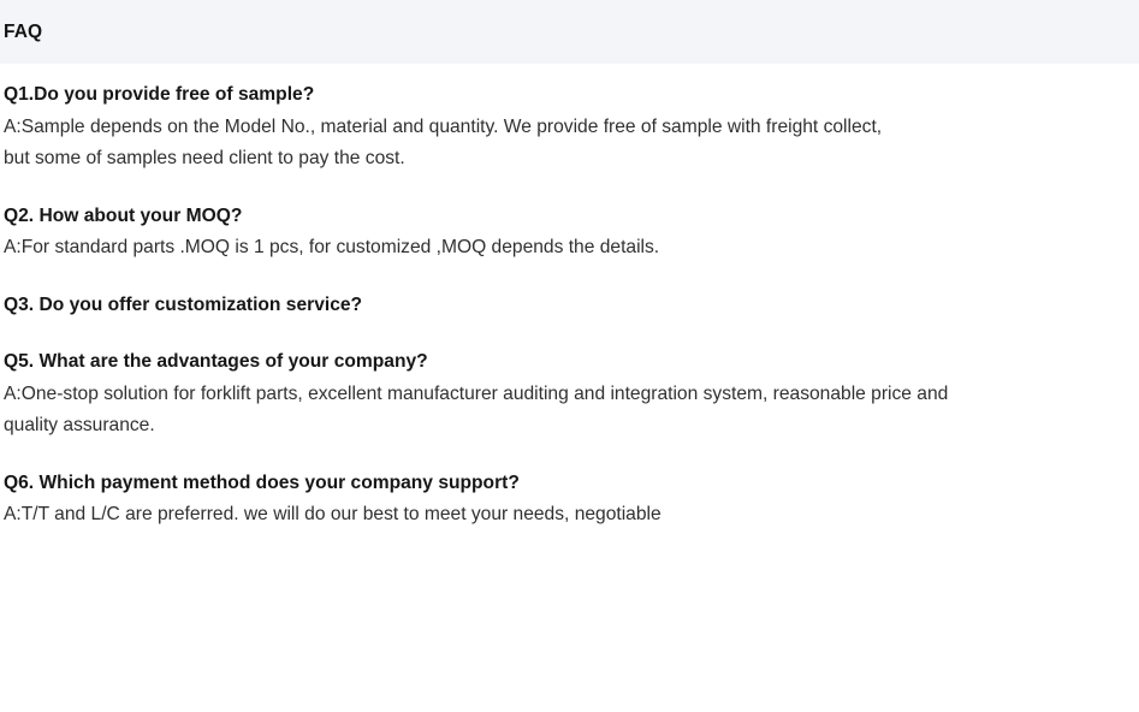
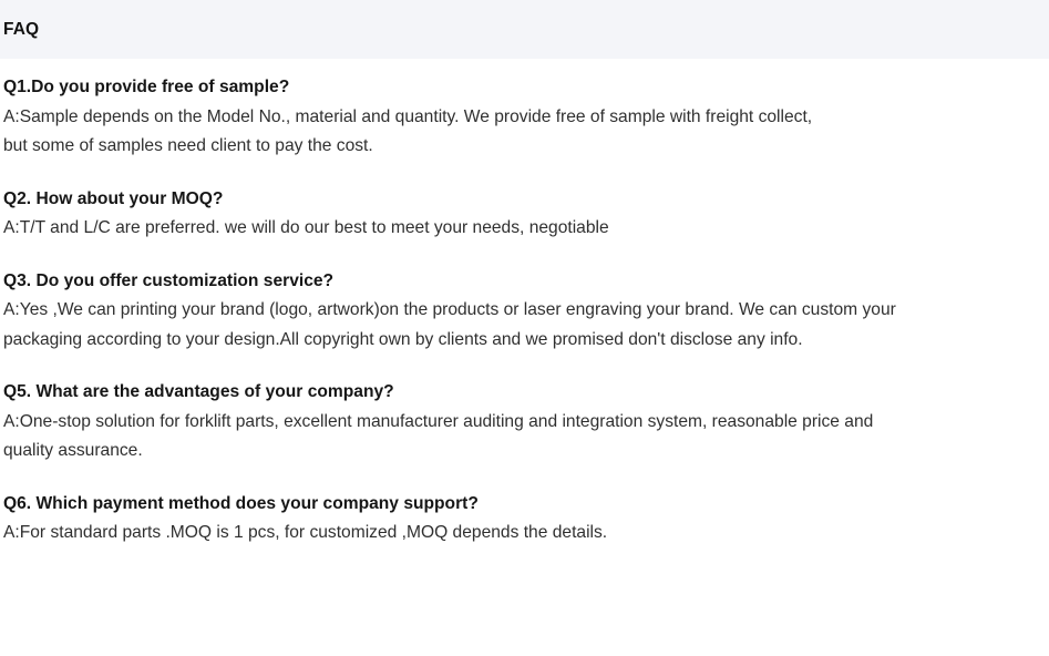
  FAQ
  Q1.Do you provide free of sample?
  A:Sample depends on the Model No., material and quantity. We provide free of sample with freight collect,
  but some of samples need client to pay the cost.
  Q2. How about your MOQ?
- A:For standard parts .MOQ is 1 pcs, for customized ,MOQ depends the details.
+ A:T/T and L/C are preferred. we will do our best to meet your needs, negotiable
  Q3. Do you offer customization service?
+ A:Yes ,We can printing your brand (logo, artwork)on the products or laser engraving your brand. We can custom your
+ packaging according to your design.All copyright own by clients and we promised don't disclose any info.
  Q5. What are the advantages of your company?
  A:One-stop solution for forklift parts, excellent manufacturer auditing and integration system, reasonable price and
  quality assurance.
  Q6. Which payment method does your company support?
- A:T/T and L/C are preferred. we will do our best to meet your needs, negotiable
+ A:For standard parts .MOQ is 1 pcs, for customized ,MOQ depends the details.
